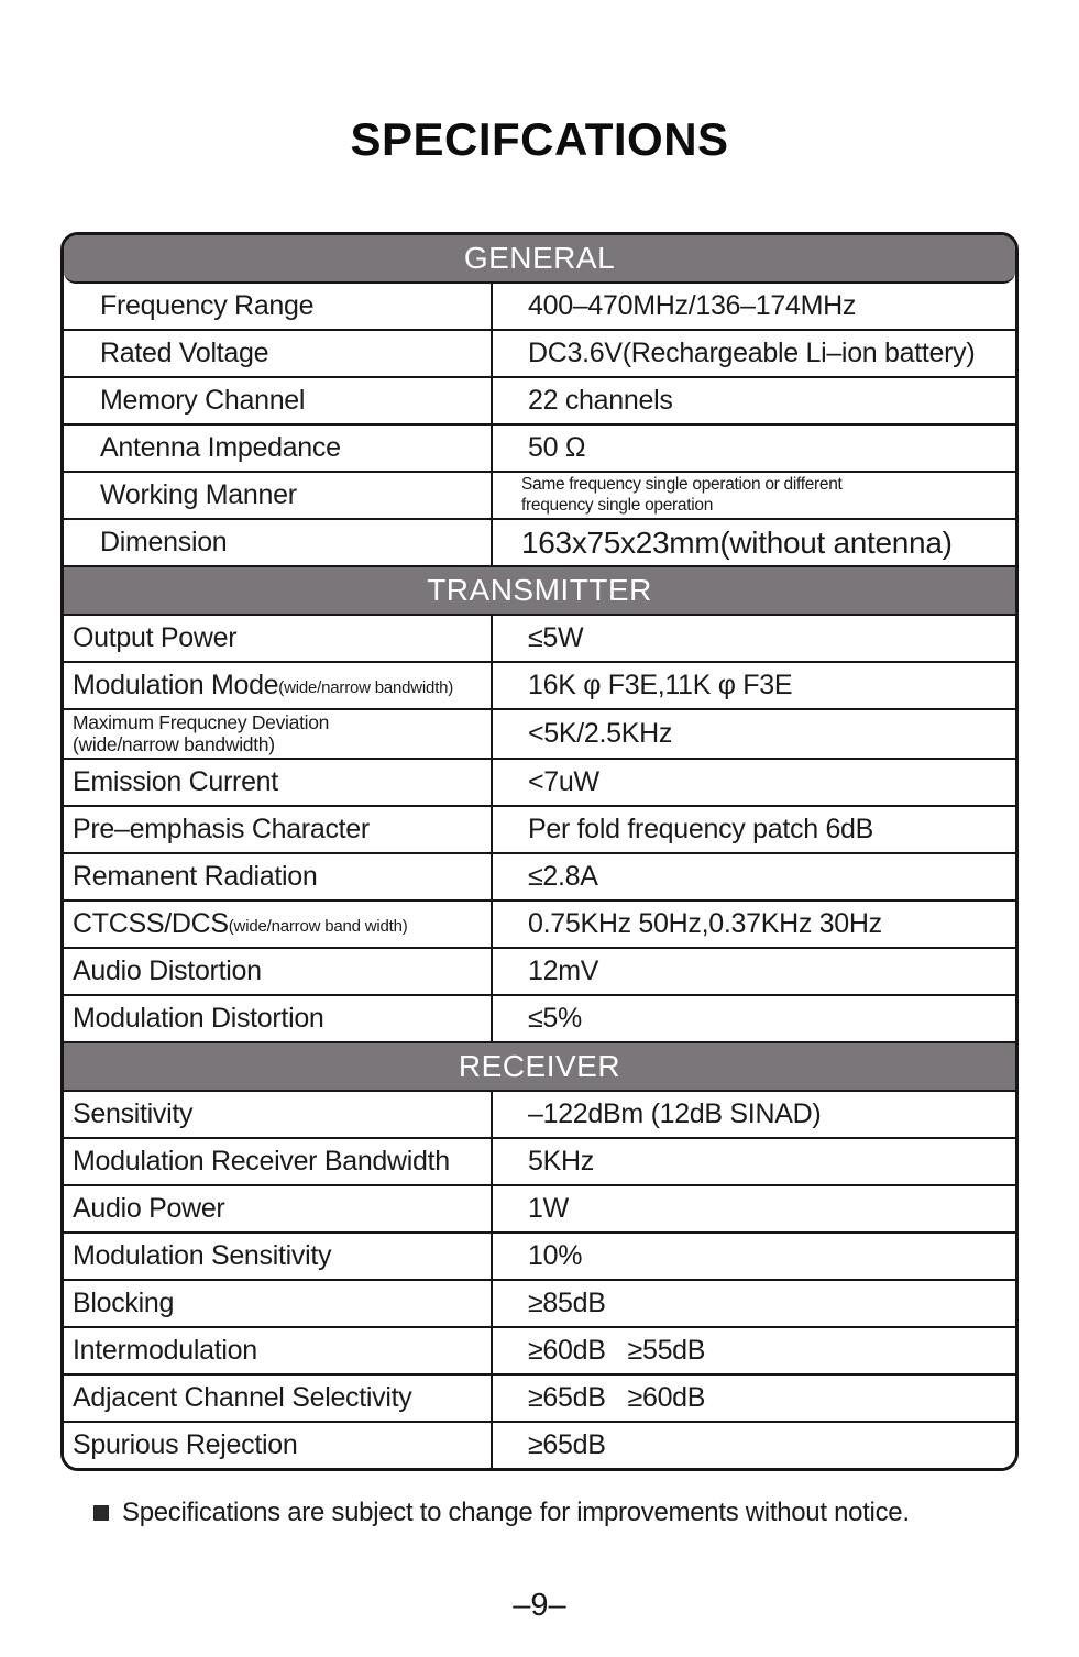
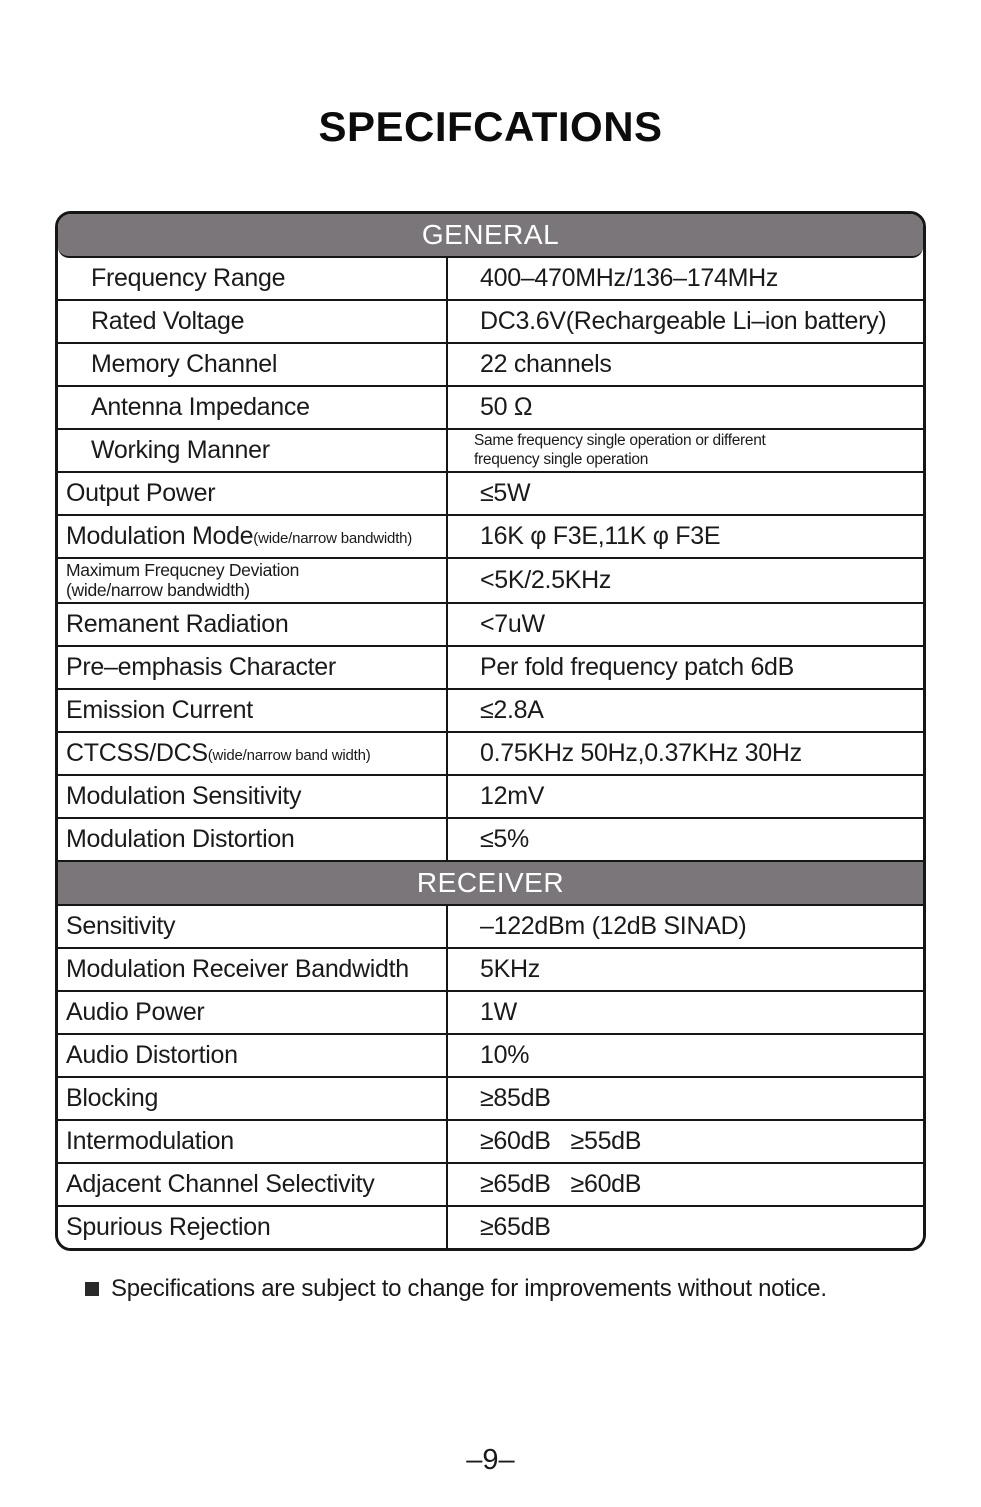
  SPECIFCATIONS
  GENERAL
  Frequency Range
  400–470MHz/136–174MHz
  Rated Voltage
  DC3.6V(Rechargeable Li–ion battery)
  Memory Channel
  22 channels
  Antenna Impedance
  50 Ω
  Working Manner
  Same frequency single operation or different
  frequency single operation
- Dimension
- 163x75x23mm(without antenna)
- TRANSMITTER
  Output Power
  ≤5W
  Modulation Mode
  (wide/narrow bandwidth)
  16K φ F3E,11K φ F3E
  Maximum Frequcney Deviation
  (wide/narrow bandwidth)
  <5K/2.5KHz
- Emission Current
+ Remanent Radiation
  <7uW
  Pre–emphasis Character
  Per fold frequency patch 6dB
- Remanent Radiation
+ Emission Current
  ≤2.8A
  CTCSS/DCS
  (wide/narrow band width)
  0.75KHz 50Hz,0.37KHz 30Hz
- Audio Distortion
+ Modulation Sensitivity
  12mV
  Modulation Distortion
  ≤5%
  RECEIVER
  Sensitivity
  –122dBm (12dB SINAD)
  Modulation Receiver Bandwidth
  5KHz
  Audio Power
  1W
- Modulation Sensitivity
+ Audio Distortion
  10%
  Blocking
  ≥85dB
  Intermodulation
  ≥60dB ≥55dB
  Adjacent Channel Selectivity
  ≥65dB ≥60dB
  Spurious Rejection
  ≥65dB
  Specifications are subject to change for improvements without notice.
  –9–
